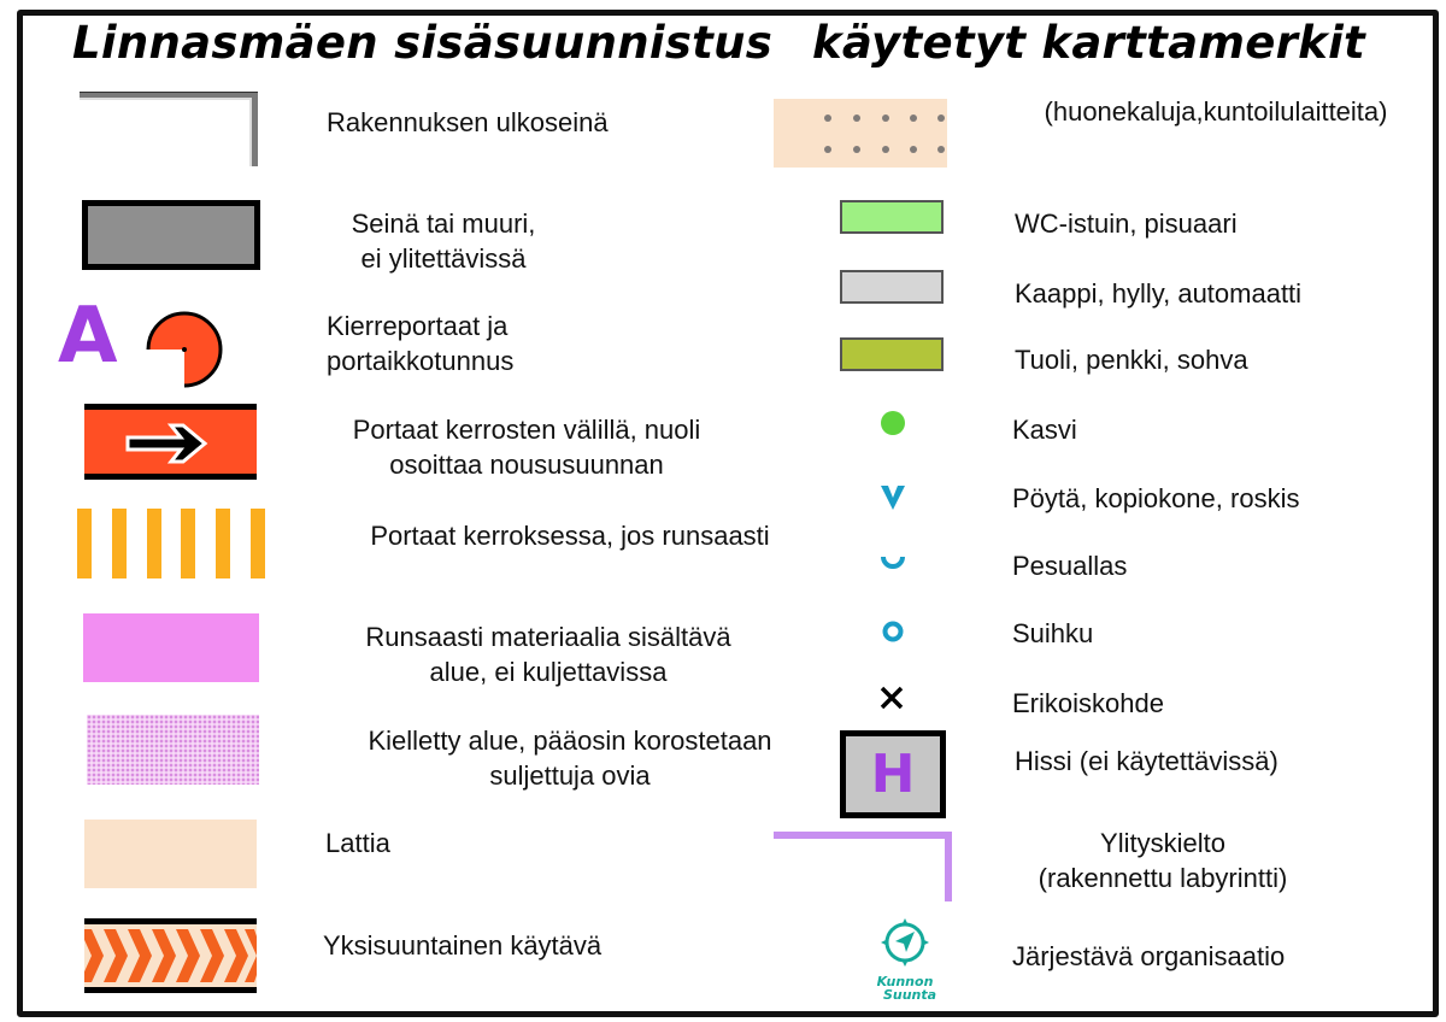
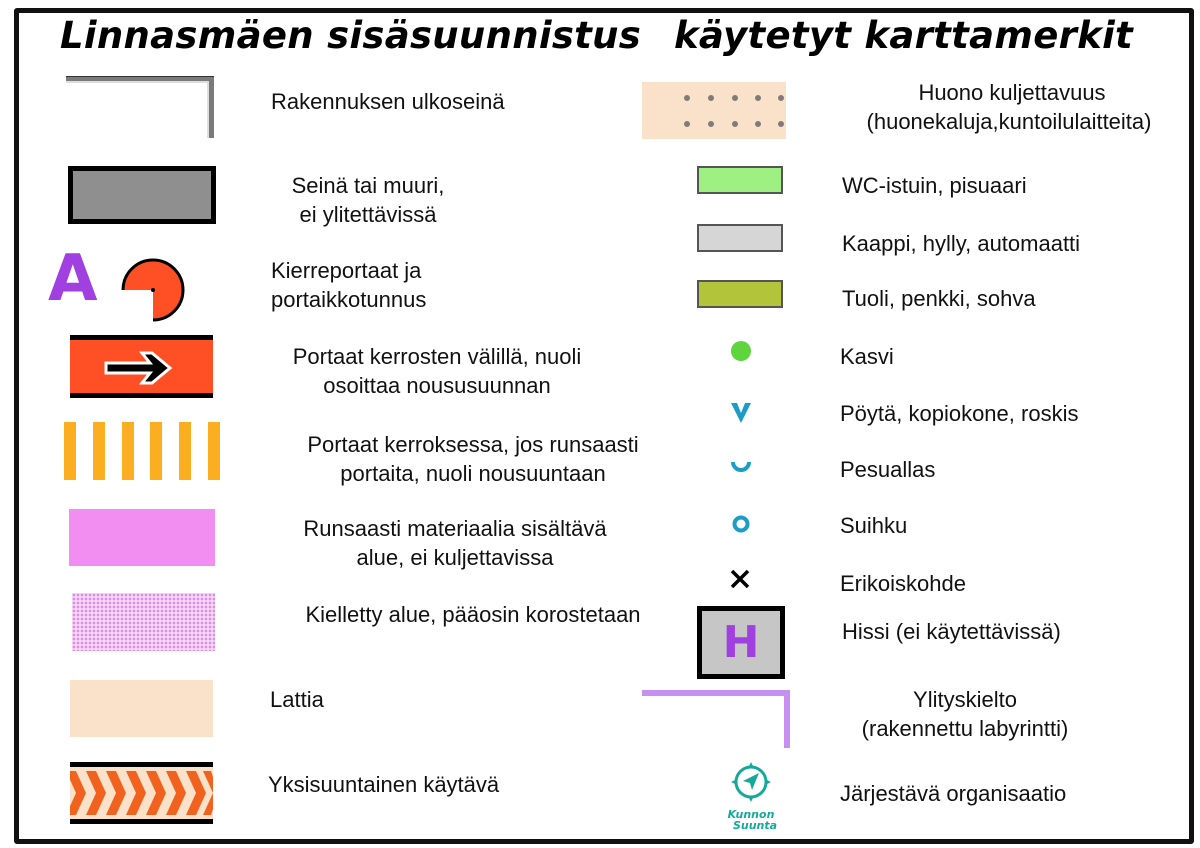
  Linnasmäen sisäsuunnistus
  käytetyt karttamerkit
  Rakennuksen ulkoseinä
  Seinä tai muuri,
  ei ylitettävissä
  A
  Kierreportaat ja
  portaikkotunnus
  Portaat kerrosten välillä, nuoli
  osoittaa noususuunnan
  Portaat kerroksessa, jos runsaasti
+ portaita, nuoli nousuuntaan
  Runsaasti materiaalia sisältävä
  alue, ei kuljettavissa
  Kielletty alue, pääosin korostetaan
- suljettuja ovia
  Lattia
  Yksisuuntainen käytävä
+ Huono kuljettavuus
  (huonekaluja,kuntoilulaitteita)
  WC-istuin, pisuaari
  Kaappi, hylly, automaatti
  Tuoli, penkki, sohva
  Kasvi
  Pöytä, kopiokone, roskis
  Pesuallas
  Suihku
  Erikoiskohde
  H
  Hissi (ei käytettävissä)
  Ylityskielto
  (rakennettu labyrintti)
  Kunnon
  Suunta
  Järjestävä organisaatio
